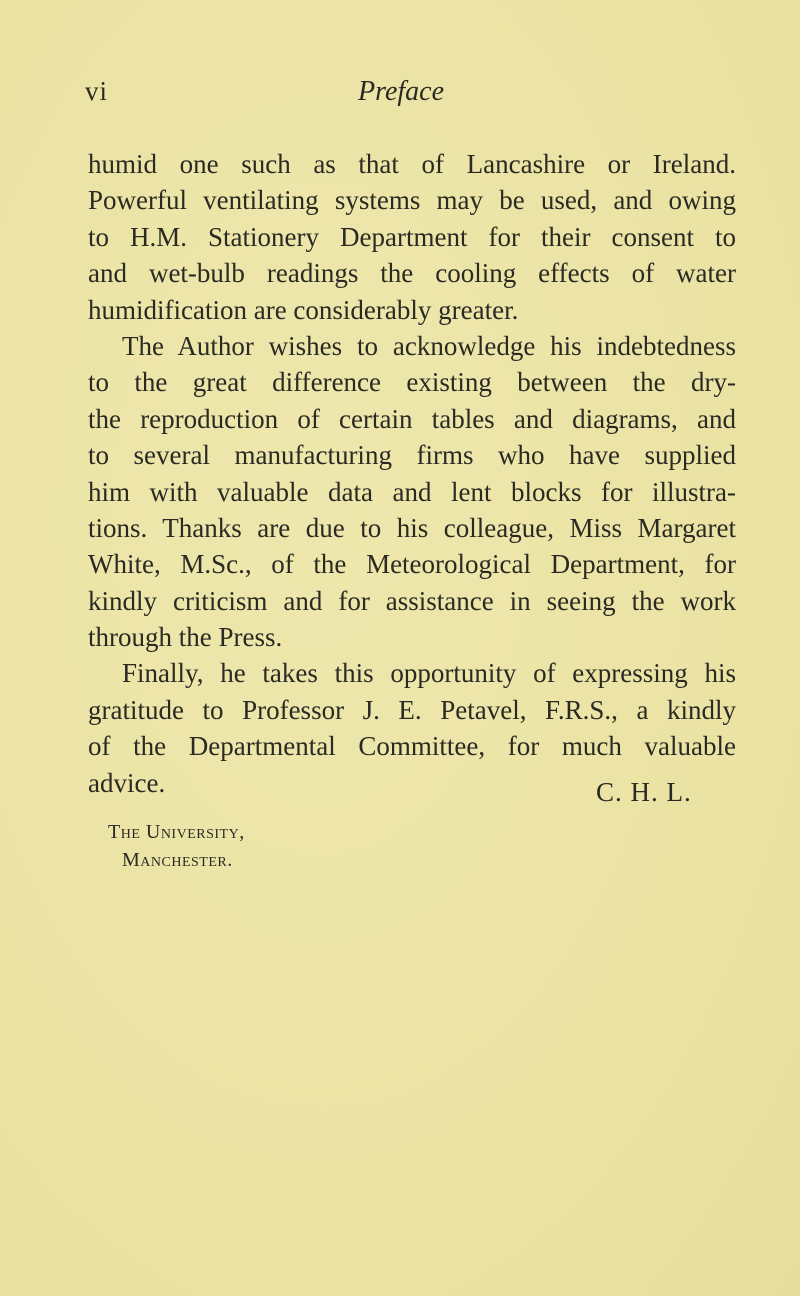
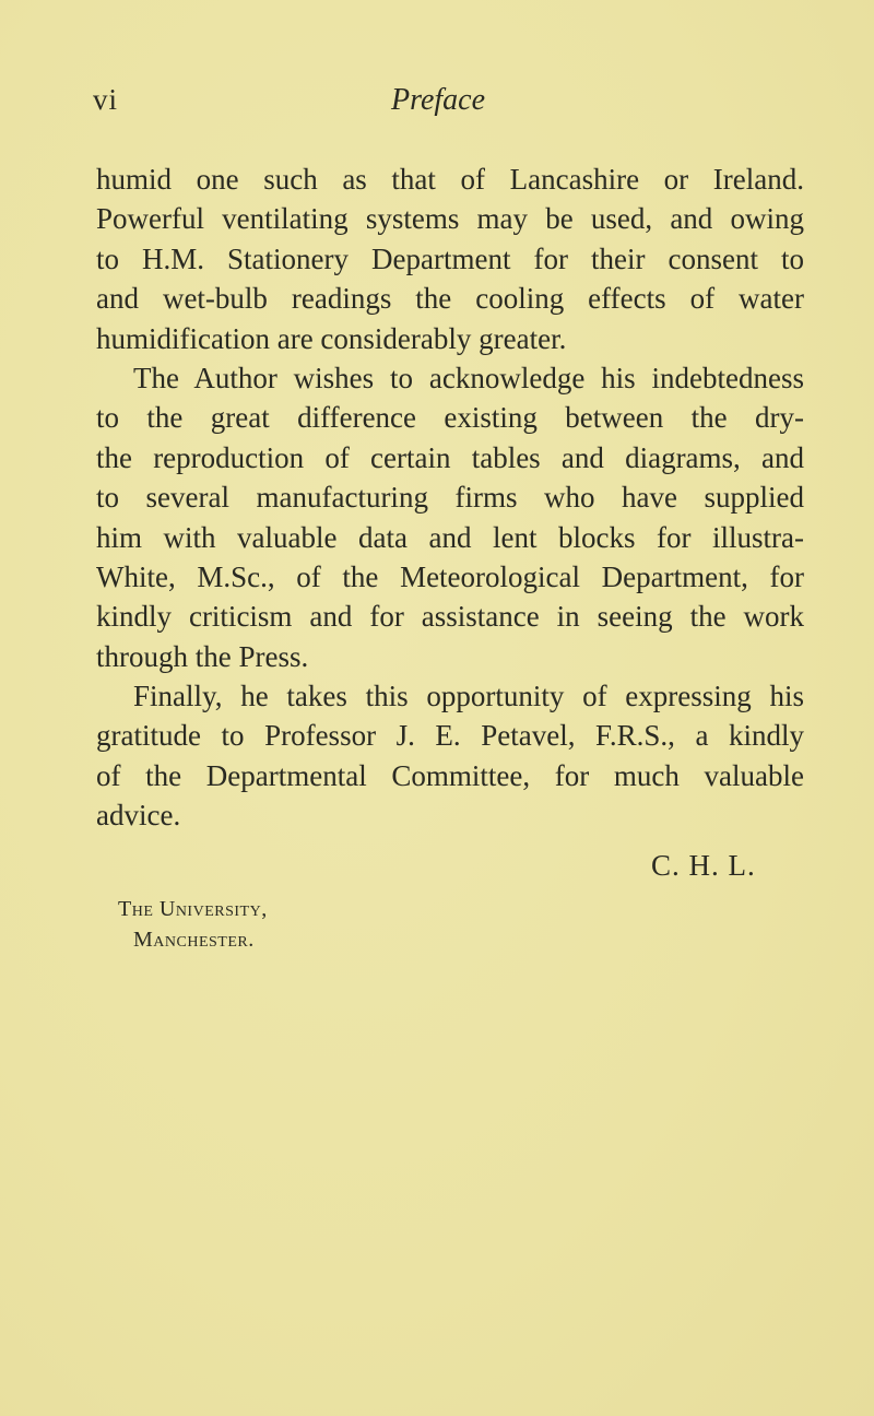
  vi
  Preface
  humid one such as that of Lancashire or Ireland.
  Powerful ventilating systems may be used, and owing
  to H.M. Stationery Department for their consent to
  and wet-bulb readings the cooling effects of water
  humidification are considerably greater.
  The Author wishes to acknowledge his indebtedness
  to the great difference existing between the dry-
  the reproduction of certain tables and diagrams, and
  to several manufacturing firms who have supplied
  him with valuable data and lent blocks for illustra-
- tions. Thanks are due to his colleague, Miss Margaret
  White, M.Sc., of the Meteorological Department, for
  kindly criticism and for assistance in seeing the work
  through the Press.
  Finally, he takes this opportunity of expressing his
  gratitude to Professor J. E. Petavel, F.R.S., a kindly
  of the Departmental Committee, for much valuable
  advice.
  C. H. L.
  The University,
  Manchester.
